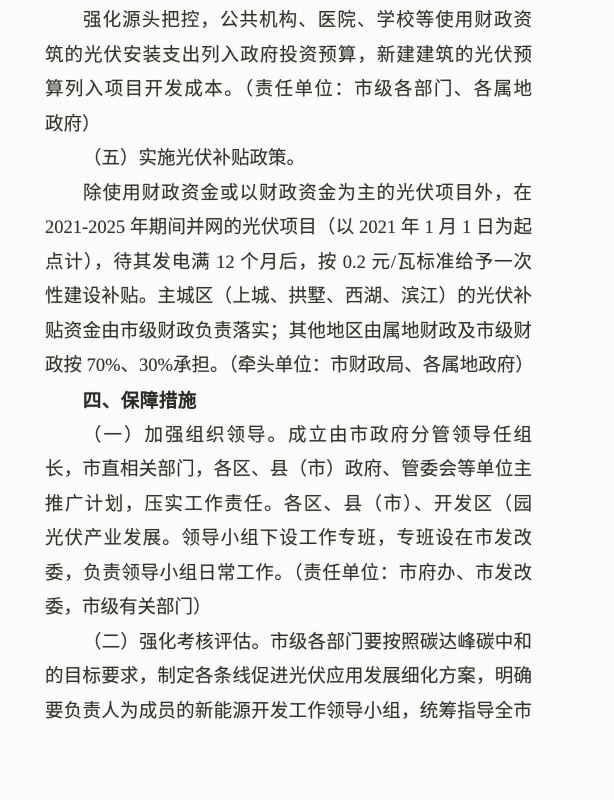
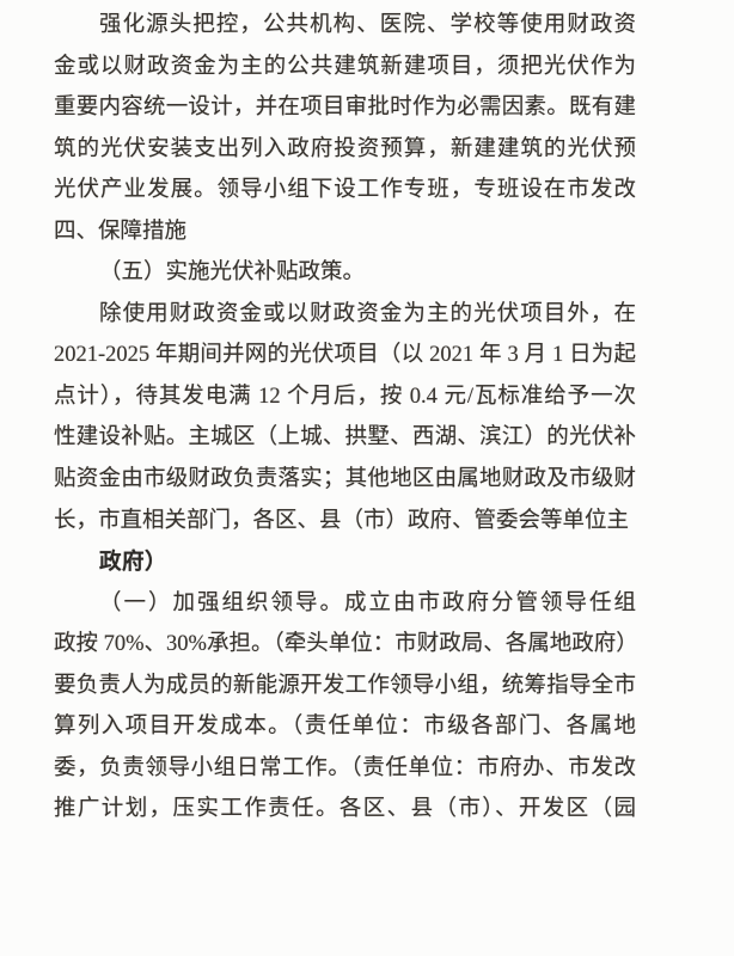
  强化源头把控，公共机构、医院、学校等使用财政资
+ 金或以财政资金为主的公共建筑新建项目，须把光伏作为
+ 重要内容统一设计，并在项目审批时作为必需因素。既有建
  筑的光伏安装支出列入政府投资预算，新建建筑的光伏预
- 算列入项目开发成本。（责任单位：市级各部门、各属地
+ 光伏产业发展。领导小组下设工作专班，专班设在市发改
- 政府）
+ 四、保障措施
  （五）实施光伏补贴政策。
  除使用财政资金或以财政资金为主的光伏项目外，在
- 2021-2025 年期间并网的光伏项目（以 2021 年 1 月 1 日为起
+ 2021-2025 年期间并网的光伏项目（以 2021 年 3 月 1 日为起
- 点计），待其发电满 12 个月后，按 0.2 元/瓦标准给予一次
+ 点计），待其发电满 12 个月后，按 0.4 元/瓦标准给予一次
  性建设补贴。主城区（上城、拱墅、西湖、滨江）的光伏补
  贴资金由市级财政负责落实；其他地区由属地财政及市级财
- 政按 70%、30%承担。（牵头单位：市财政局、各属地政府）
+ 长，市直相关部门，各区、县（市）政府、管委会等单位主
- 四、保障措施
+ 政府）
  （一）加强组织领导。成立由市政府分管领导任组
- 长，市直相关部门，各区、县（市）政府、管委会等单位主
+ 政按 70%、30%承担。（牵头单位：市财政局、各属地政府）
- 推广计划，压实工作责任。各区、县（市）、开发区（园
+ 要负责人为成员的新能源开发工作领导小组，统筹指导全市
- 光伏产业发展。领导小组下设工作专班，专班设在市发改
+ 算列入项目开发成本。（责任单位：市级各部门、各属地
  委，负责领导小组日常工作。（责任单位：市府办、市发改
- 委，市级有关部门）
- （二）强化考核评估。市级各部门要按照碳达峰碳中和
- 的目标要求，制定各条线促进光伏应用发展细化方案，明确
- 要负责人为成员的新能源开发工作领导小组，统筹指导全市
+ 推广计划，压实工作责任。各区、县（市）、开发区（园
